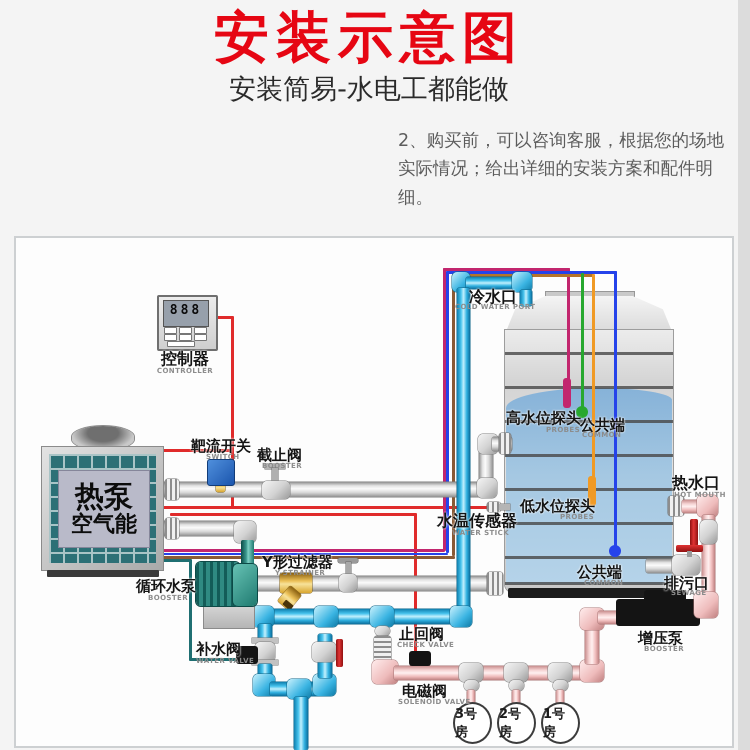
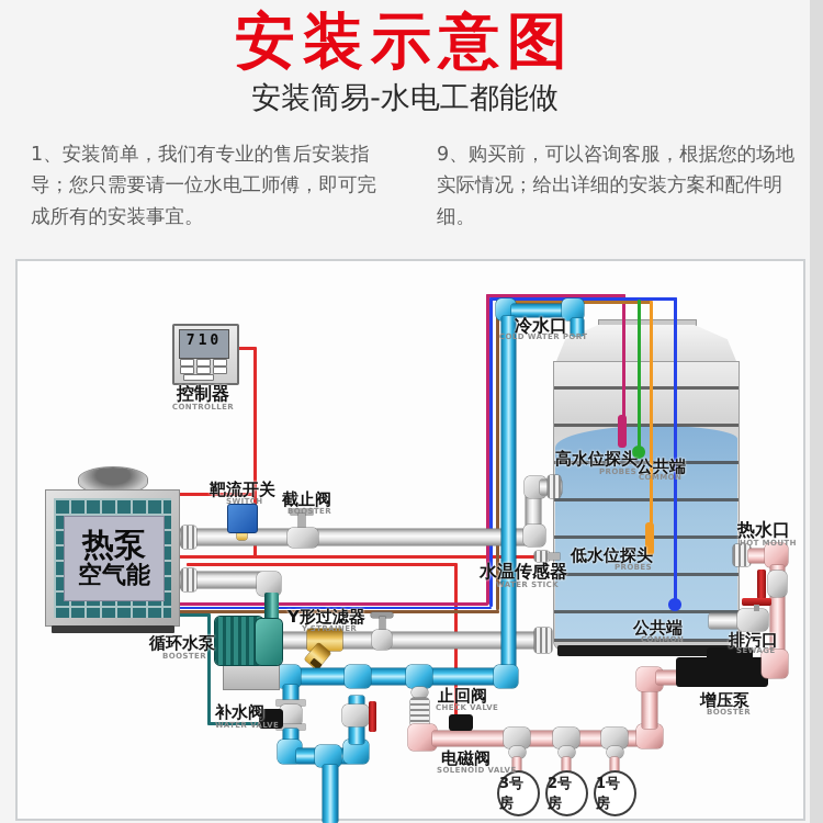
  安装示意图
  安装简易-水电工都能做
+ 1、安装简单，我们有专业的售后安装指导；您只需要请一位水电工师傅，即可完成所有的安装事宜。
- 2、购买前，可以咨询客服，根据您的场地实际情况；给出详细的安装方案和配件明细。
+ 9、购买前，可以咨询客服，根据您的场地实际情况；给出详细的安装方案和配件明细。
- 888
+ 710
  热泵
  空气能
  3号房
  2号房
  1号房
  控制器
  CONTROLLER
  靶流开关
  SWITCH
  截止阀
  BOOSTER
  冷水口
  COLD WATER PORT
  高水位探头
  PROBES
  公共端
  COMMON
  低水位探头
  PROBES
  公共端
  COMMON
  热水口
  HOT MOUTH
  水温传感器
  WATER STICK
  循环水泵
  BOOSTER
  Y形过滤器
  Y-STRAINER
  补水阀
  WATER VALVE
  止回阀
  CHECK VALVE
  电磁阀
  SOLENOID VALVE
  排污口
  SEWAGE
  增压泵
  BOOSTER
